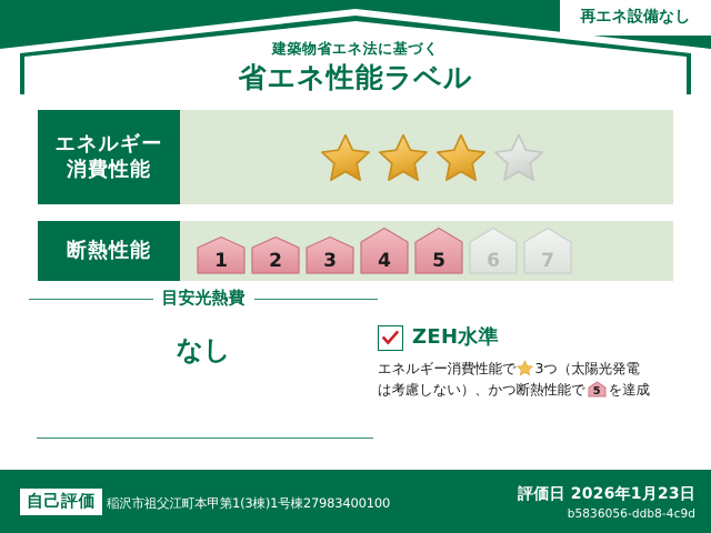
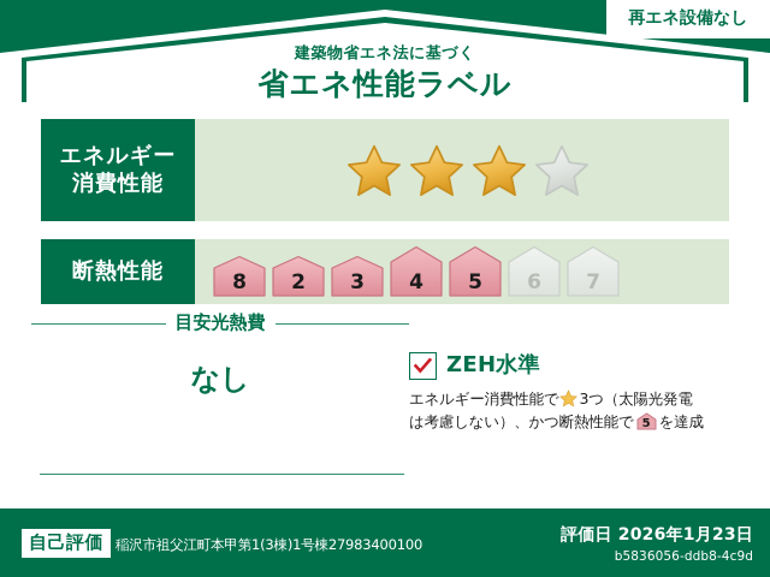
  再エネ設備なし
  建築物省エネ法に基づく
  省エネ性能ラベル
  エネルギー
  消費性能
  断熱性能
- 1
+ 8
  2
  3
  4
  5
  6
  7
  目安光熱費
  なし
  ZEH水準
  エネルギー消費性能で 3つ（太陽光発電
  は考慮しない）、かつ断熱性能で
  5
  を達成
  自己評価
  稲沢市祖父江町本甲第1(3棟)1号棟27983400100
  評価日 2026年1月23日
  b5836056-ddb8-4c9d
